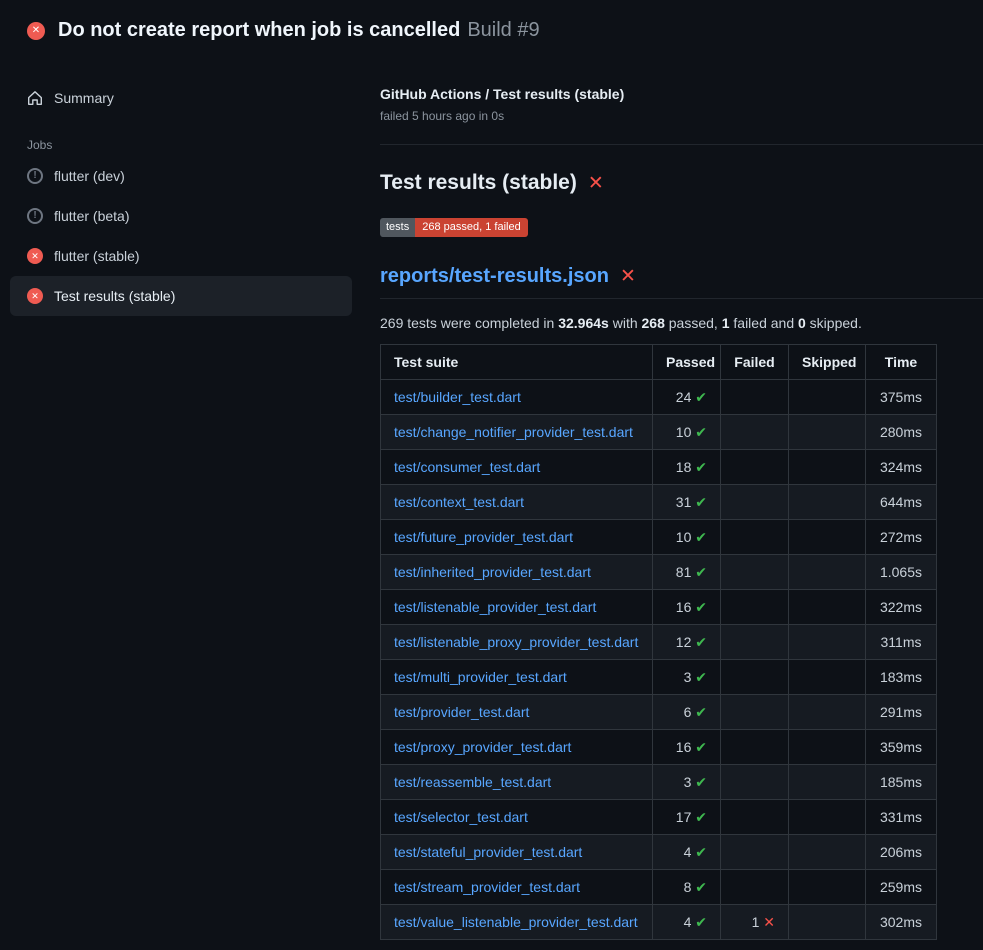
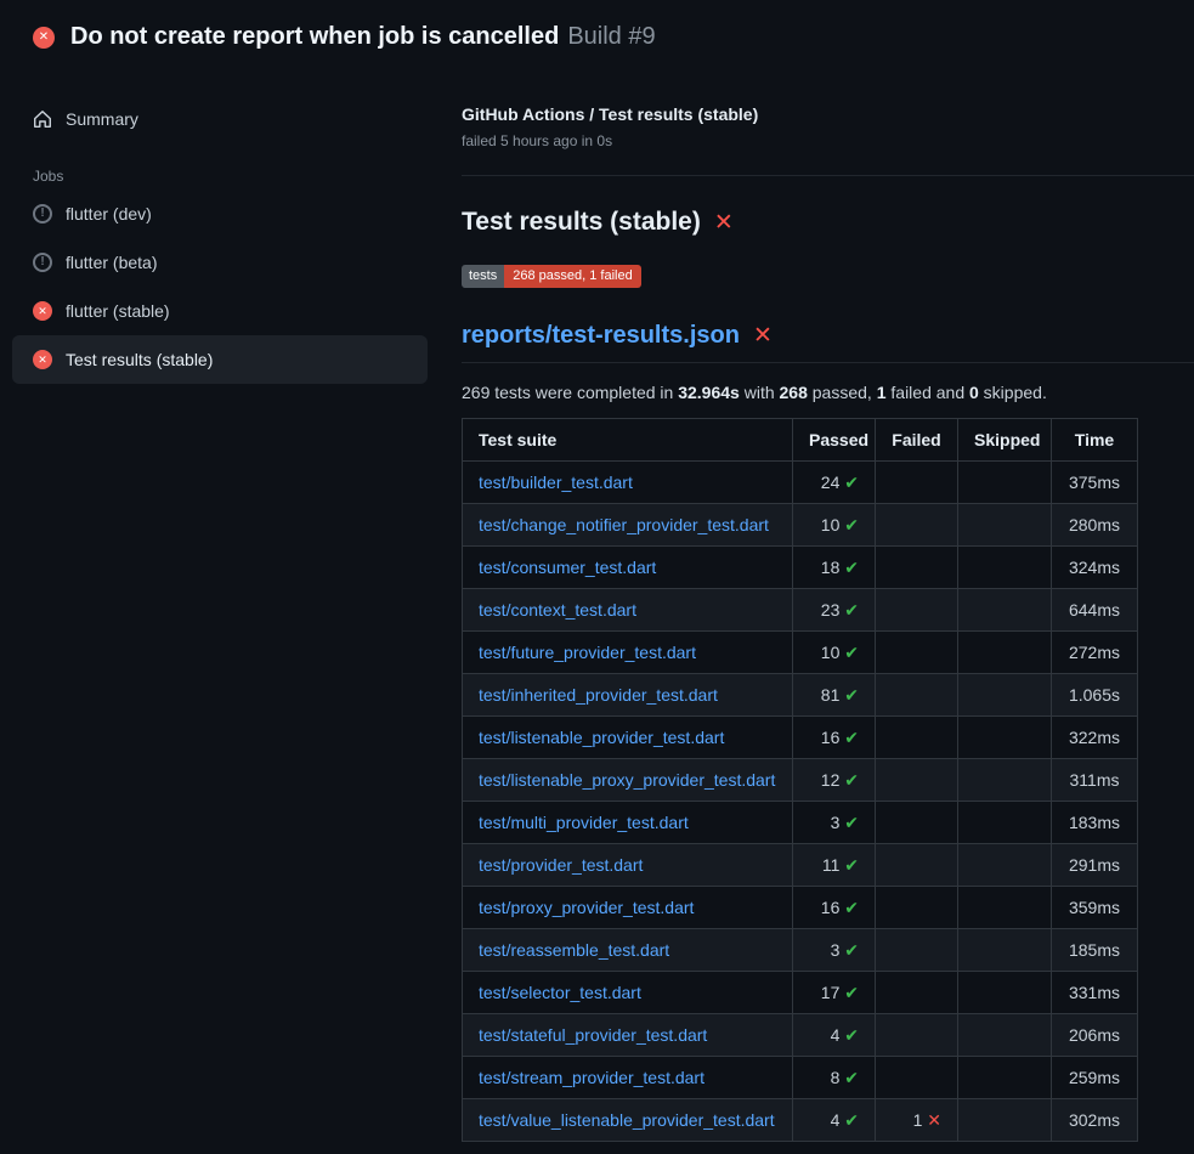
  ✕
  Do not create report when job is cancelled
  Build #9
  Summary
  Jobs
  !
  flutter (dev)
  !
  flutter (beta)
  ✕
  flutter (stable)
  ✕
  Test results (stable)
  GitHub Actions / Test results (stable)
  failed 5 hours ago in 0s
  Test results (stable)
  ✕
  tests
  268 passed, 1 failed
  reports/test-results.json
  ✕
  269 tests were completed in 32.964s with 268 passed, 1 failed and 0 skipped.
  Test suite	Passed	Failed	Skipped	Time
  test/builder_test.dart	24 ✔			375ms
  test/change_notifier_provider_test.dart	10 ✔			280ms
  test/consumer_test.dart	18 ✔			324ms
- test/context_test.dart	31 ✔			644ms
+ test/context_test.dart	23 ✔			644ms
  test/future_provider_test.dart	10 ✔			272ms
  test/inherited_provider_test.dart	81 ✔			1.065s
  test/listenable_provider_test.dart	16 ✔			322ms
  test/listenable_proxy_provider_test.dart	12 ✔			311ms
  test/multi_provider_test.dart	3 ✔			183ms
- test/provider_test.dart	6 ✔			291ms
+ test/provider_test.dart	11 ✔			291ms
  test/proxy_provider_test.dart	16 ✔			359ms
  test/reassemble_test.dart	3 ✔			185ms
  test/selector_test.dart	17 ✔			331ms
  test/stateful_provider_test.dart	4 ✔			206ms
  test/stream_provider_test.dart	8 ✔			259ms
  test/value_listenable_provider_test.dart	4 ✔	1 ✕		302ms
